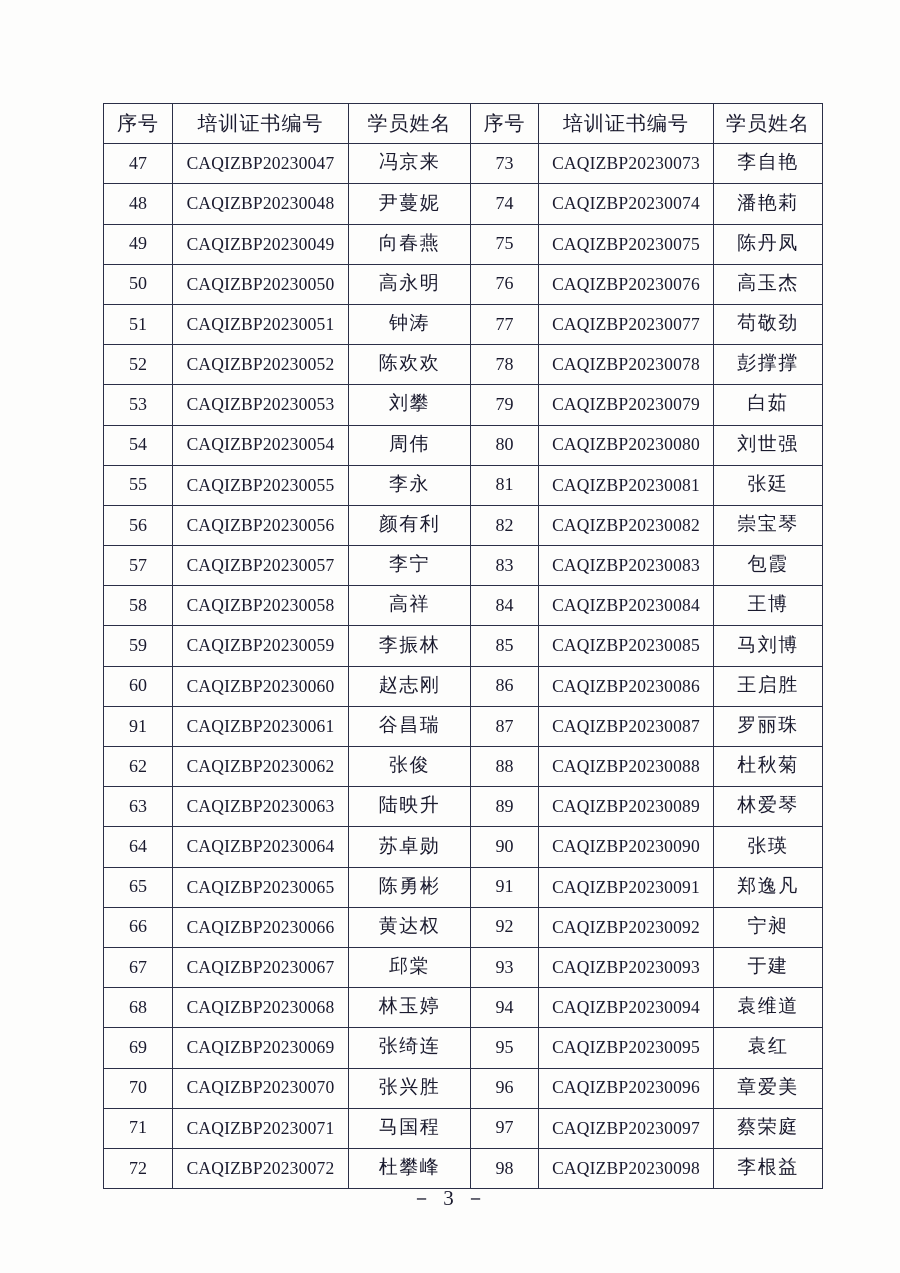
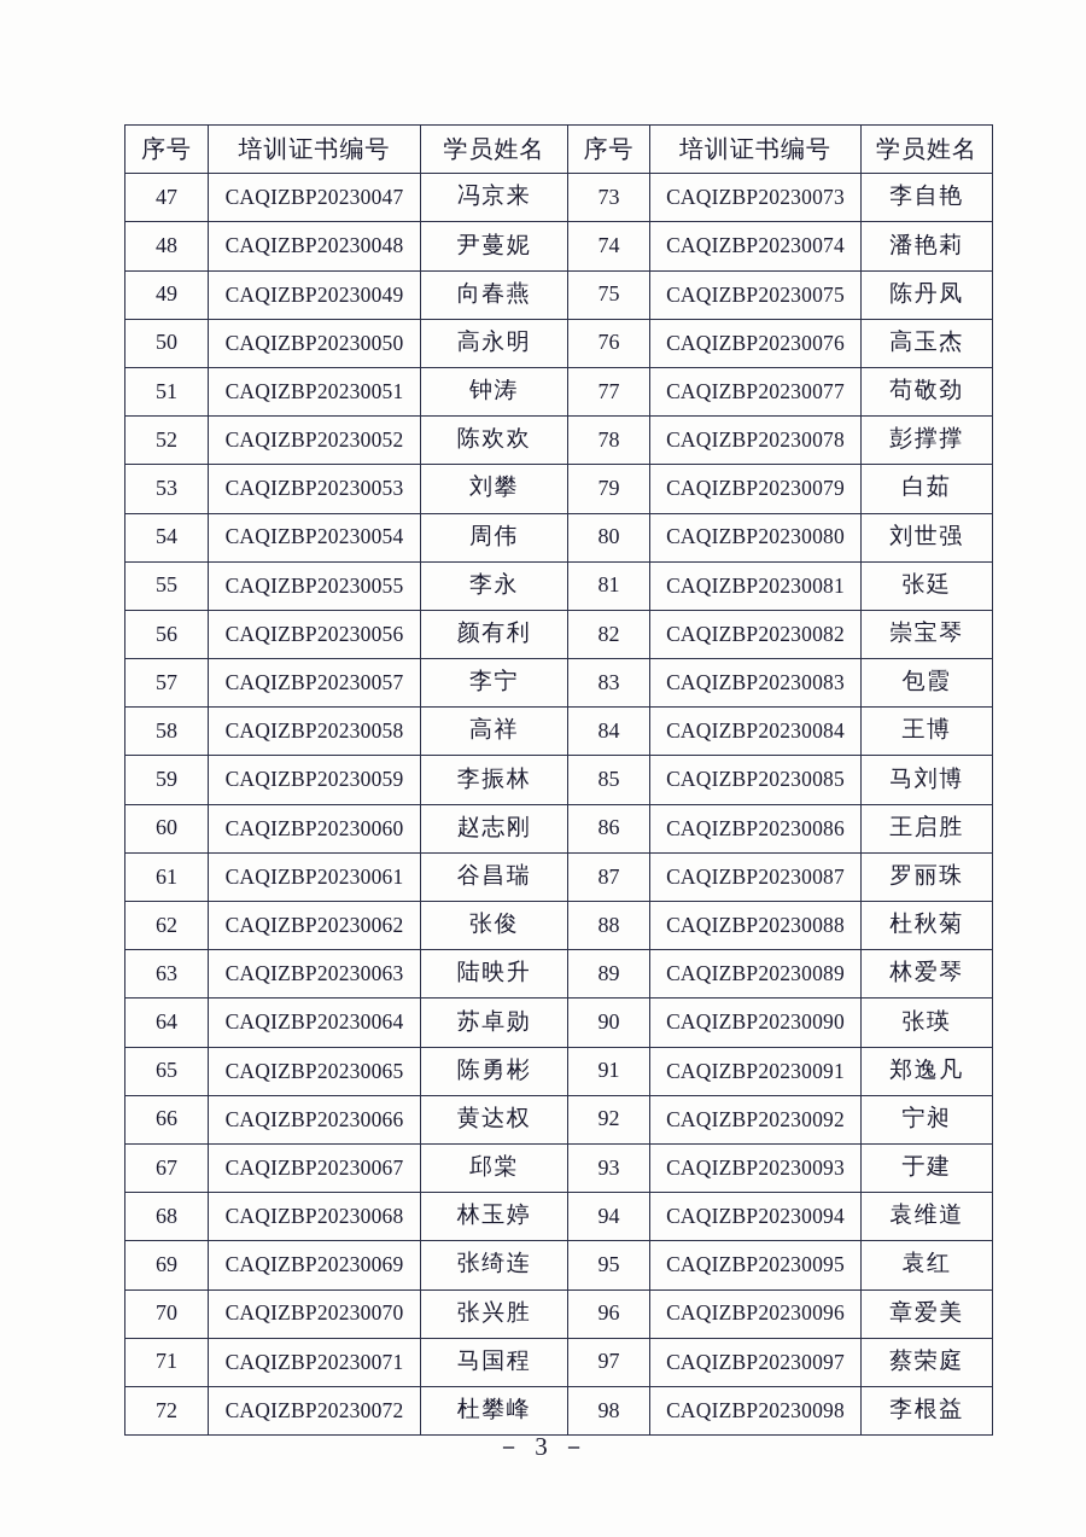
  序号	培训证书编号	学员姓名	序号	培训证书编号	学员姓名
  47	CAQIZBP20230047	冯京来	73	CAQIZBP20230073	李自艳
  48	CAQIZBP20230048	尹蔓妮	74	CAQIZBP20230074	潘艳莉
  49	CAQIZBP20230049	向春燕	75	CAQIZBP20230075	陈丹凤
  50	CAQIZBP20230050	高永明	76	CAQIZBP20230076	高玉杰
  51	CAQIZBP20230051	钟涛	77	CAQIZBP20230077	苟敬劲
  52	CAQIZBP20230052	陈欢欢	78	CAQIZBP20230078	彭撑撑
  53	CAQIZBP20230053	刘攀	79	CAQIZBP20230079	白茹
  54	CAQIZBP20230054	周伟	80	CAQIZBP20230080	刘世强
  55	CAQIZBP20230055	李永	81	CAQIZBP20230081	张廷
  56	CAQIZBP20230056	颜有利	82	CAQIZBP20230082	崇宝琴
  57	CAQIZBP20230057	李宁	83	CAQIZBP20230083	包霞
  58	CAQIZBP20230058	高祥	84	CAQIZBP20230084	王博
  59	CAQIZBP20230059	李振林	85	CAQIZBP20230085	马刘博
  60	CAQIZBP20230060	赵志刚	86	CAQIZBP20230086	王启胜
- 91	CAQIZBP20230061	谷昌瑞	87	CAQIZBP20230087	罗丽珠
+ 61	CAQIZBP20230061	谷昌瑞	87	CAQIZBP20230087	罗丽珠
  62	CAQIZBP20230062	张俊	88	CAQIZBP20230088	杜秋菊
  63	CAQIZBP20230063	陆映升	89	CAQIZBP20230089	林爱琴
  64	CAQIZBP20230064	苏卓勋	90	CAQIZBP20230090	张瑛
  65	CAQIZBP20230065	陈勇彬	91	CAQIZBP20230091	郑逸凡
  66	CAQIZBP20230066	黄达权	92	CAQIZBP20230092	宁昶
  67	CAQIZBP20230067	邱棠	93	CAQIZBP20230093	于建
  68	CAQIZBP20230068	林玉婷	94	CAQIZBP20230094	袁维道
  69	CAQIZBP20230069	张绮连	95	CAQIZBP20230095	袁红
  70	CAQIZBP20230070	张兴胜	96	CAQIZBP20230096	章爱美
  71	CAQIZBP20230071	马国程	97	CAQIZBP20230097	蔡荣庭
  72	CAQIZBP20230072	杜攀峰	98	CAQIZBP20230098	李根益
  － 3 －
